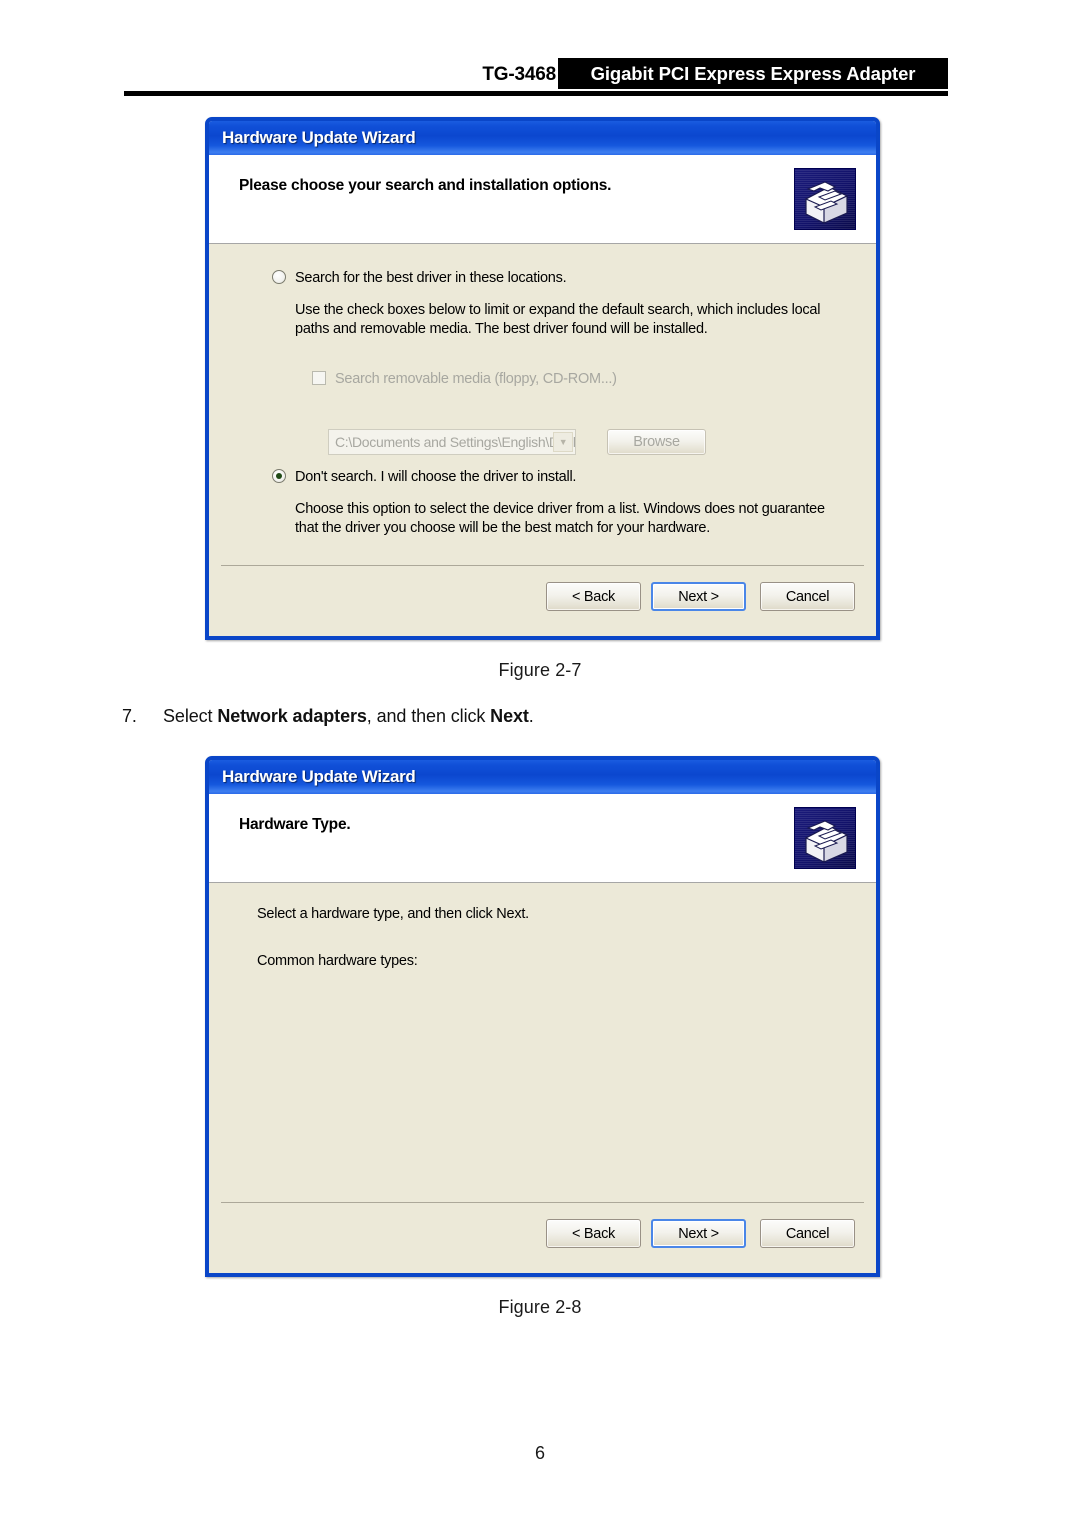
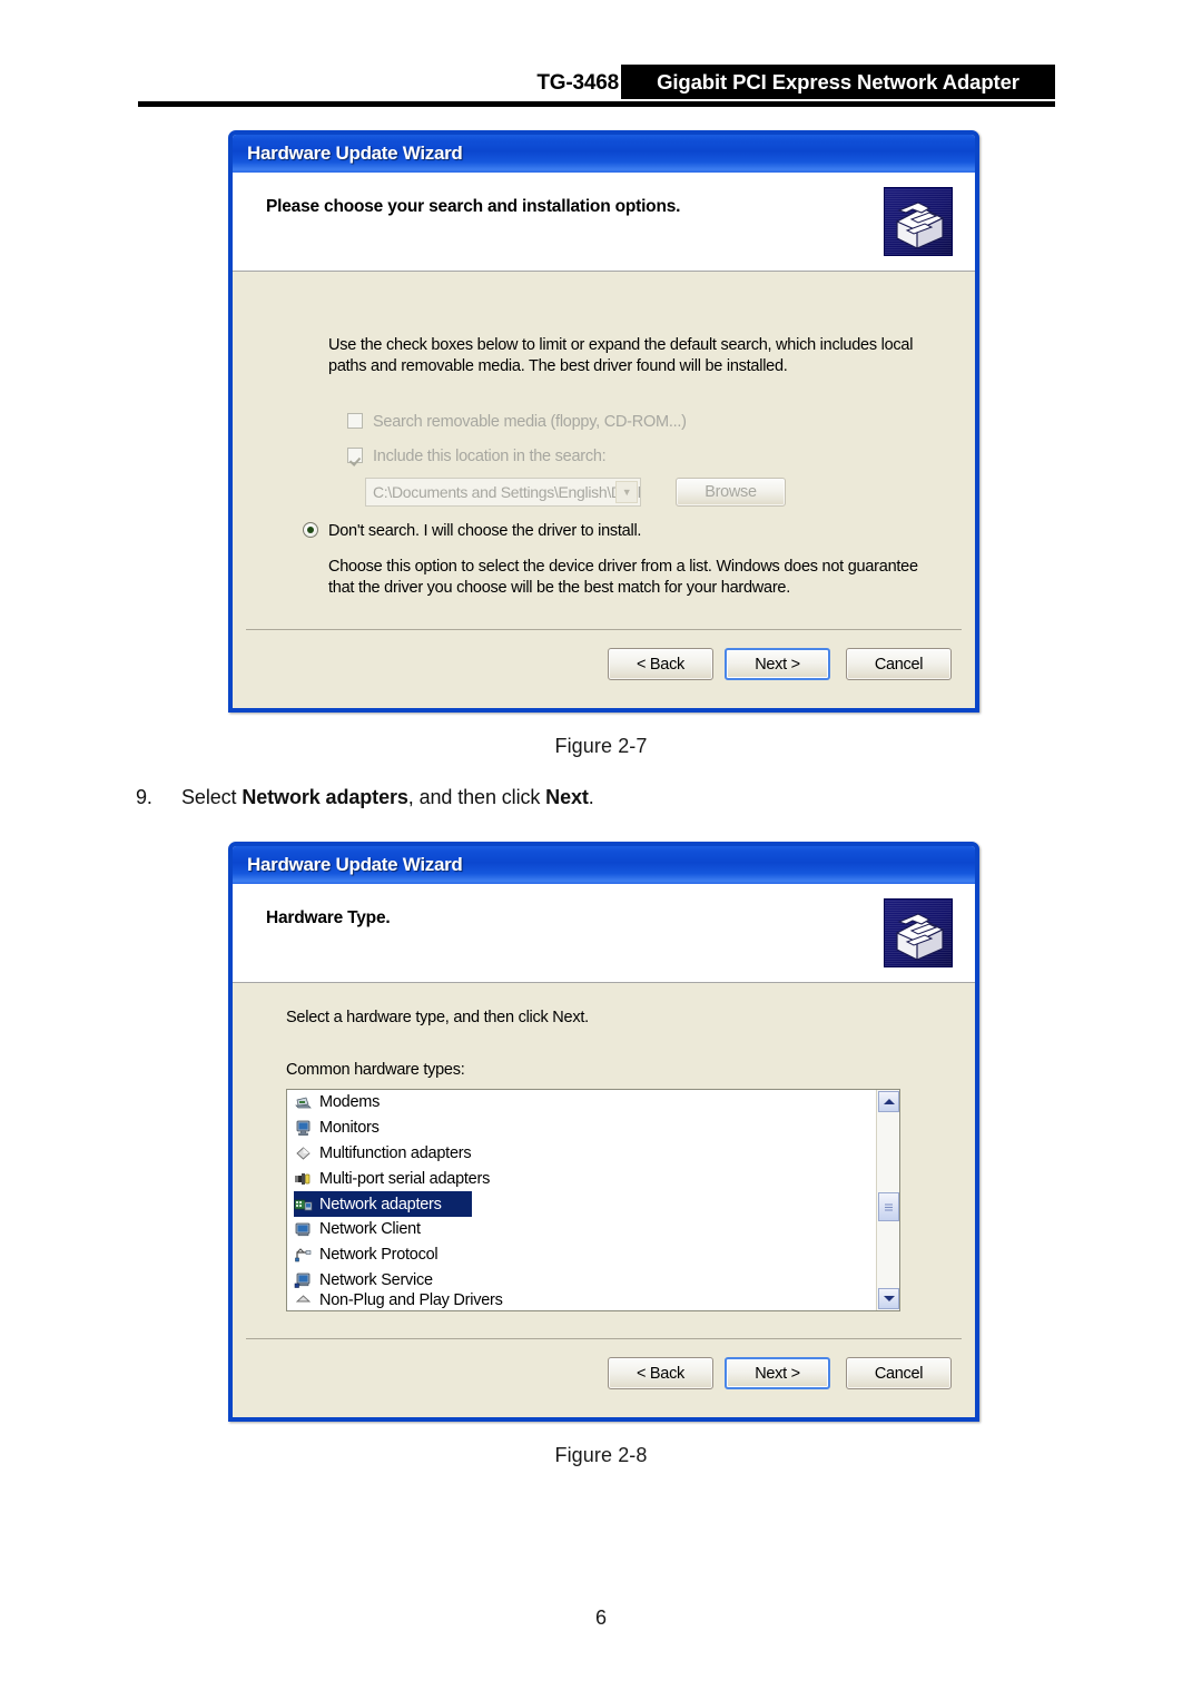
  TG-3468
- Gigabit PCI Express Express Adapter
+ Gigabit PCI Express Network Adapter
  Hardware Update Wizard
  Please choose your search and installation options.
- Search for the best driver in these locations.
  Use the check boxes below to limit or expand the default search, which includes local paths and removable media. The best driver found will be installed.
  Search removable media (floppy, CD-ROM...)
+ Include this location in the search:
  C:\Documents and Settings\English\
  ▼
  Browse
  Don't search. I will choose the driver to install.
  Choose this option to select the device driver from a list. Windows does not guarantee that the driver you choose will be the best match for your hardware.
  < Back
  Next >
  Cancel
  Figure 2-7
- 7.
+ 9.
  Select Network adapters, and then click Next.
  Hardware Update Wizard
  Hardware Type.
  Select a hardware type, and then click Next.
  Common hardware types:
+ Modems
+ Monitors
+ Multifunction adapters
+ Multi-port serial adapters
+ Network adapters
+ Network Client
+ Network Protocol
+ Network Service
+ Non-Plug and Play Drivers
  < Back
  Next >
  Cancel
  Figure 2-8
  6
